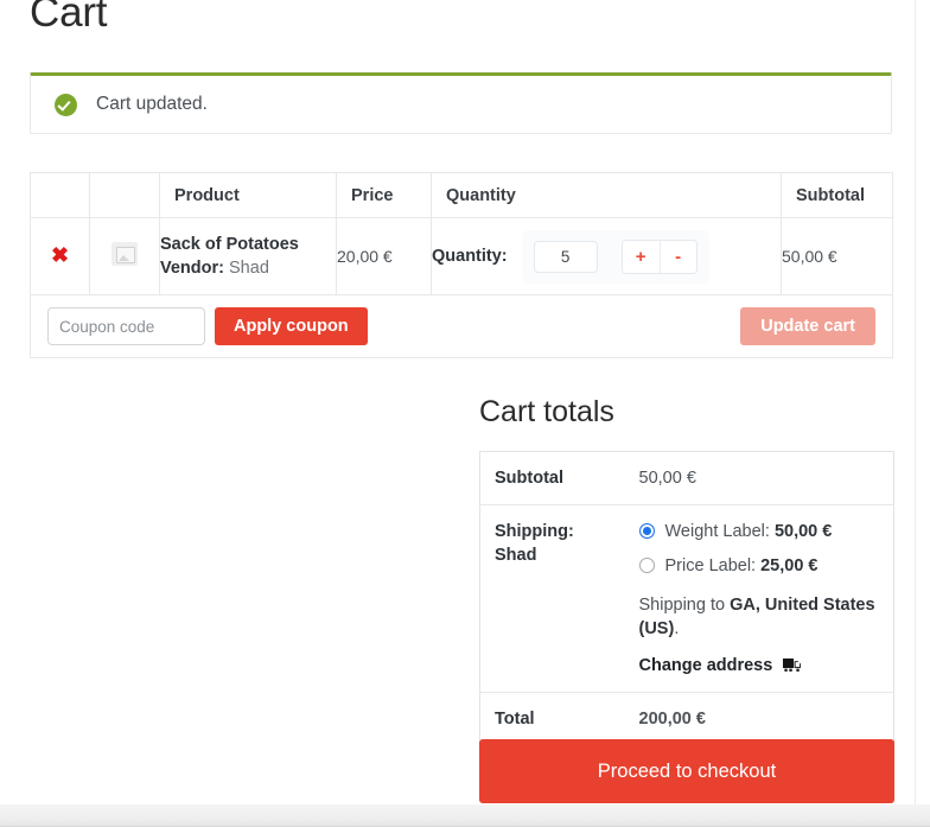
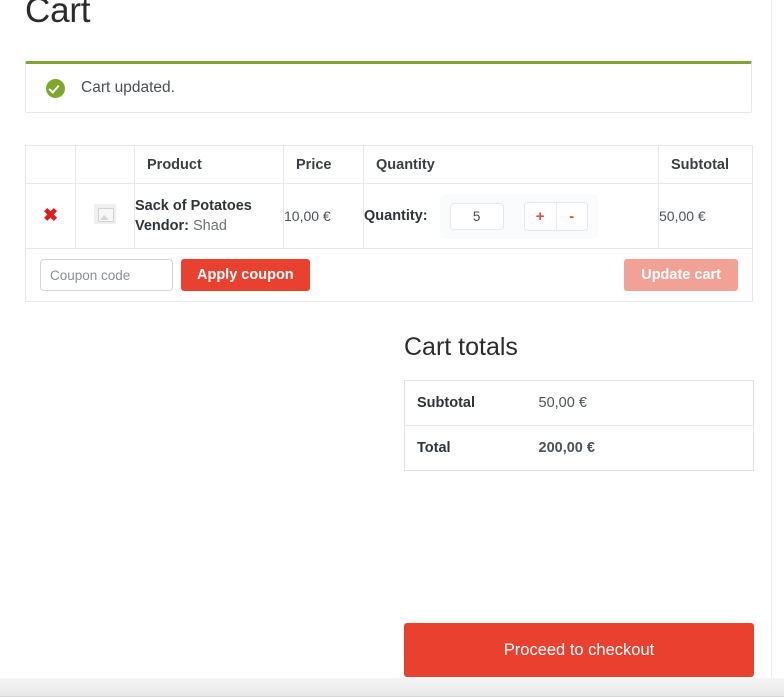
  Cart
  Cart updated.
  		Product	Price	Quantity	Subtotal
- ✖		Sack of Potatoes Vendor: Shad	20,00 €	Quantity: 5 + -	50,00 €
+ ✖		Sack of Potatoes Vendor: Shad	10,00 €	Quantity: 5 + -	50,00 €
  Coupon code Apply coupon Update cart
  Cart totals
  Subtotal	50,00 €
- Shipping:Shad	Weight Label: 50,00 € Price Label: 25,00 € Shipping to GA, United States (US). Change address
  Total	200,00 €
  Proceed to checkout
